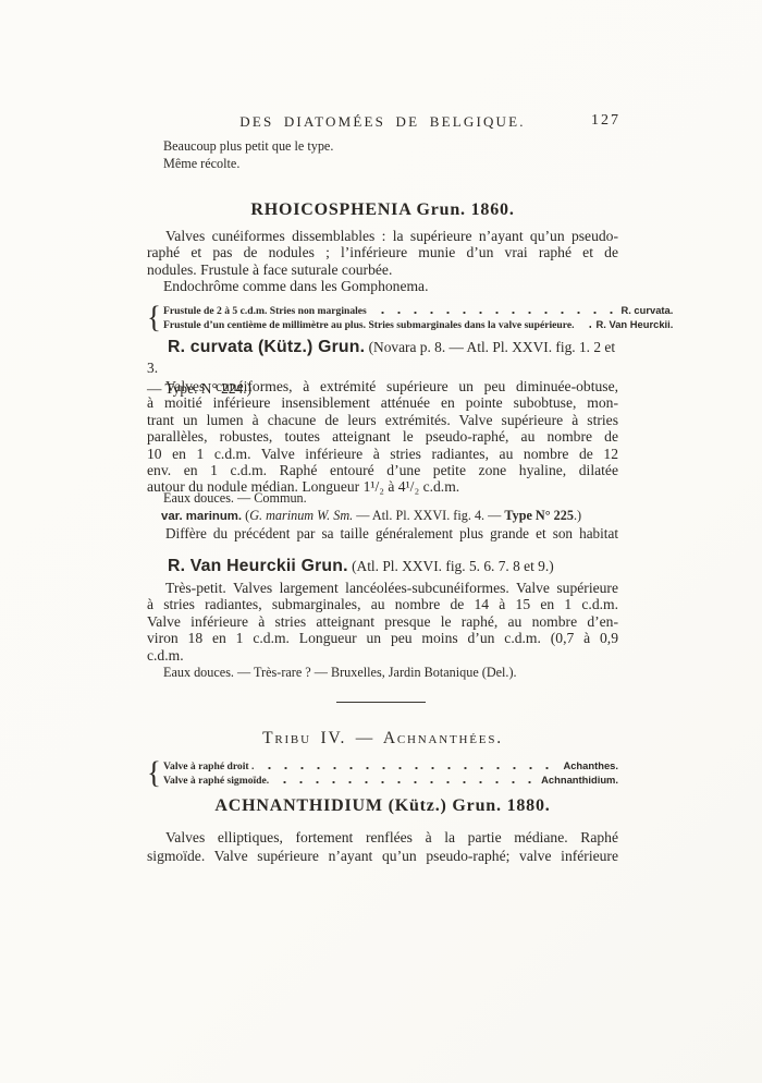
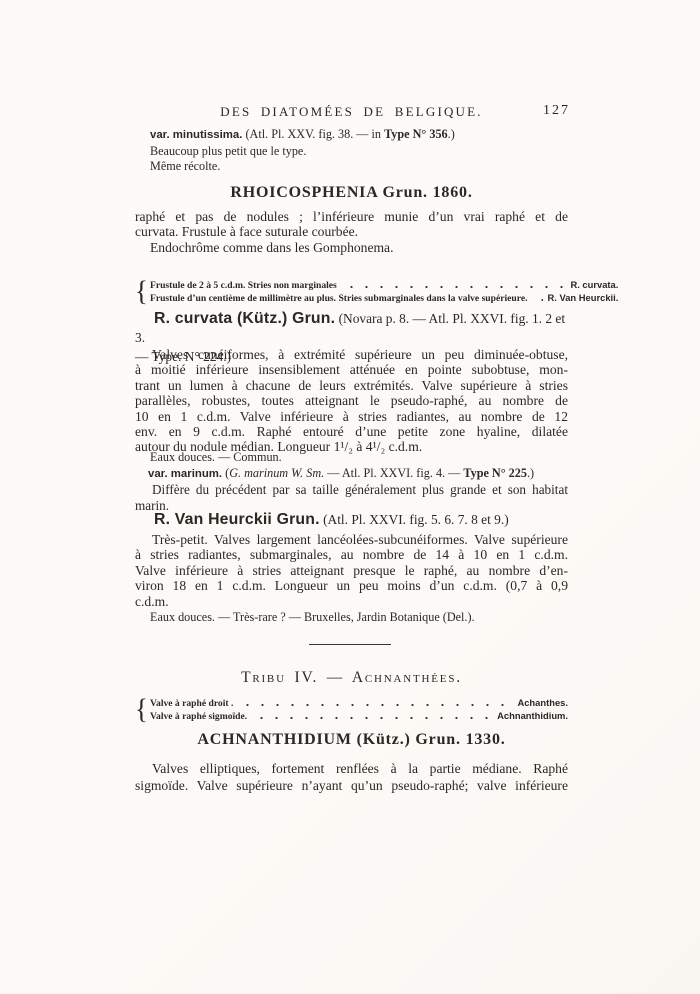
  DES DIATOMÉES DE BELGIQUE.
  127
+ var. minutissima. (Atl. Pl. XXV. fig. 38. — in Type N° 356.)
  Beaucoup plus petit que le type.
  Même récolte.
  RHOICOSPHENIA Grun. 1860.
- Valves cunéiformes dissemblables : la supérieure n’ayant qu’un pseudo-
  raphé et pas de nodules ; l’inférieure munie d’un vrai raphé et de
- nodules. Frustule à face suturale courbée.
+ curvata. Frustule à face suturale courbée.
  Endochrôme comme dans les Gomphonema.
  {
  Frustule de 2 à 5 c.d.m. Stries non marginales
  R. curvata.
  Frustule d’un centième de millimètre au plus. Stries submarginales dans la valve supérieure.
  R. Van Heurckii.
  R. curvata (Kütz.) Grun. (Novara p. 8. — Atl. Pl. XXVI. fig. 1. 2 et 3.
  — Type. N° 224.)
  Valves cunéiformes, à extrémité supérieure un peu diminuée-obtuse,
  à moitié inférieure insensiblement atténuée en pointe subobtuse, mon-
  trant un lumen à chacune de leurs extrémités. Valve supérieure à stries
  parallèles, robustes, toutes atteignant le pseudo-raphé, au nombre de
  10 en 1 c.d.m. Valve inférieure à stries radiantes, au nombre de 12
- env. en 1 c.d.m. Raphé entouré d’une petite zone hyaline, dilatée
+ env. en 9 c.d.m. Raphé entouré d’une petite zone hyaline, dilatée
  autour du nodule médian. Longueur 1¹/₂ à 4¹/₂ c.d.m.
  Eaux douces. — Commun.
  var. marinum. (G. marinum W. Sm. — Atl. Pl. XXVI. fig. 4. — Type N° 225.)
  Diffère du précédent par sa taille généralement plus grande et son habitat
+ marin.
  R. Van Heurckii Grun. (Atl. Pl. XXVI. fig. 5. 6. 7. 8 et 9.)
  Très-petit. Valves largement lancéolées-subcunéiformes. Valve supérieure
- à stries radiantes, submarginales, au nombre de 14 à 15 en 1 c.d.m.
+ à stries radiantes, submarginales, au nombre de 14 à 10 en 1 c.d.m.
  Valve inférieure à stries atteignant presque le raphé, au nombre d’en-
  viron 18 en 1 c.d.m. Longueur un peu moins d’un c.d.m. (0,7 à 0,9
  c.d.m.
  Eaux douces. — Très-rare ? — Bruxelles, Jardin Botanique (Del.).
  Tribu IV. — Achnanthées.
  {
  Valve à raphé droit .
  Achanthes.
  Valve à raphé sigmoïde.
  Achnanthidium.
- ACHNANTHIDIUM (Kütz.) Grun. 1880.
+ ACHNANTHIDIUM (Kütz.) Grun. 1330.
  Valves elliptiques, fortement renflées à la partie médiane. Raphé
  sigmoïde. Valve supérieure n’ayant qu’un pseudo-raphé; valve inférieure
